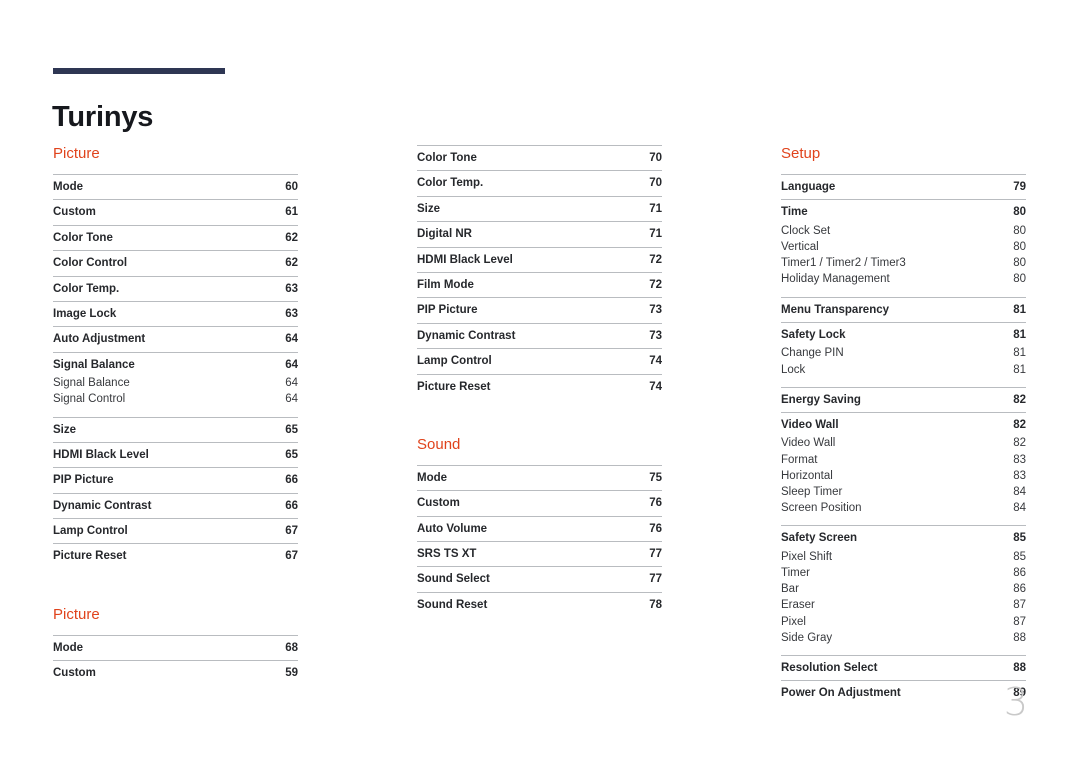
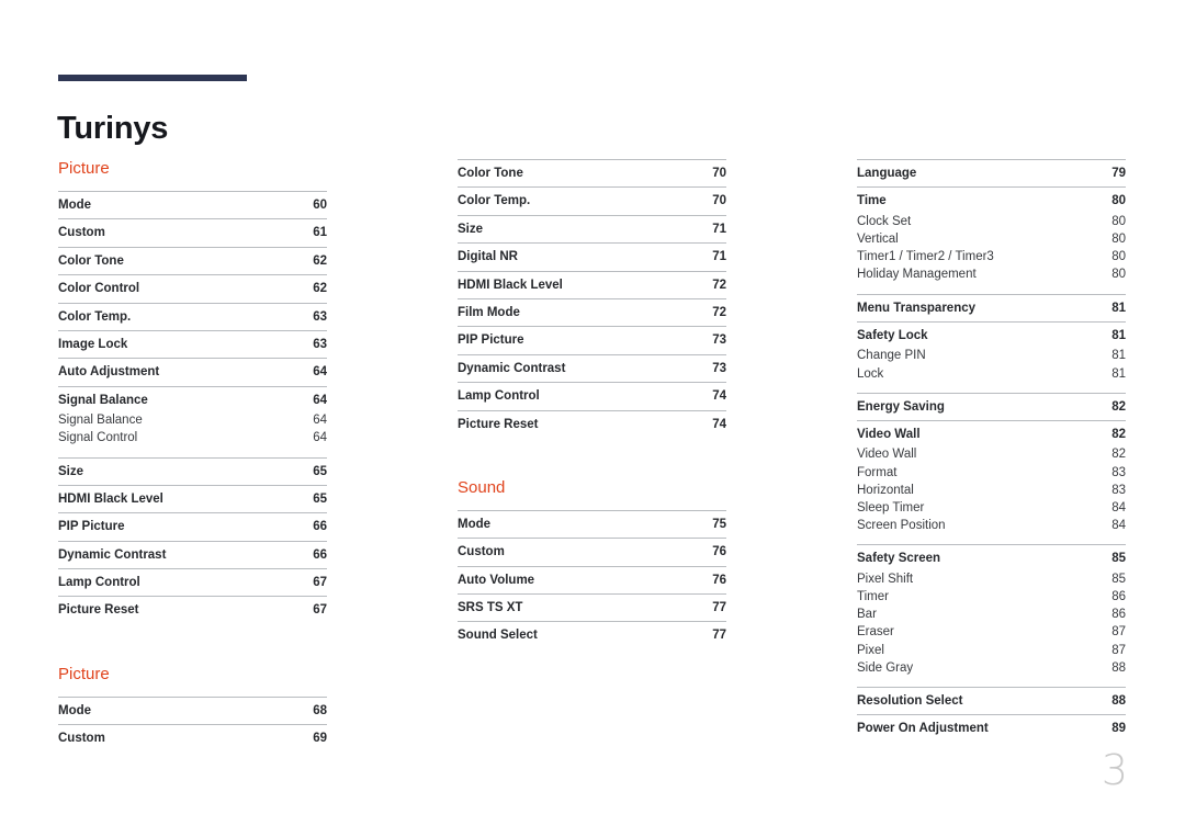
  Turinys
  Picture
  Mode
  60
  Custom
  61
  Color Tone
  62
  Color Control
  62
  Color Temp.
  63
  Image Lock
  63
  Auto Adjustment
  64
  Signal Balance
  64
  Signal Balance
  64
  Signal Control
  64
  Size
  65
  HDMI Black Level
  65
  PIP Picture
  66
  Dynamic Contrast
  66
  Lamp Control
  67
  Picture Reset
  67
  Picture
  Mode
  68
  Custom
- 59
+ 69
  Color Tone
  70
  Color Temp.
  70
  Size
  71
  Digital NR
  71
  HDMI Black Level
  72
  Film Mode
  72
  PIP Picture
  73
  Dynamic Contrast
  73
  Lamp Control
  74
  Picture Reset
  74
  Sound
  Mode
  75
  Custom
  76
  Auto Volume
  76
  SRS TS XT
  77
  Sound Select
  77
- Sound Reset
- 78
- Setup
  Language
  79
  Time
  80
  Clock Set
  80
  Vertical
  80
  Timer1 / Timer2 / Timer3
  80
  Holiday Management
  80
  Menu Transparency
  81
  Safety Lock
  81
  Change PIN
  81
  Lock
  81
  Energy Saving
  82
  Video Wall
  82
  Video Wall
  82
  Format
  83
  Horizontal
  83
  Sleep Timer
  84
  Screen Position
  84
  Safety Screen
  85
  Pixel Shift
  85
  Timer
  86
  Bar
  86
  Eraser
  87
  Pixel
  87
  Side Gray
  88
  Resolution Select
  88
  Power On Adjustment
  89
  3
